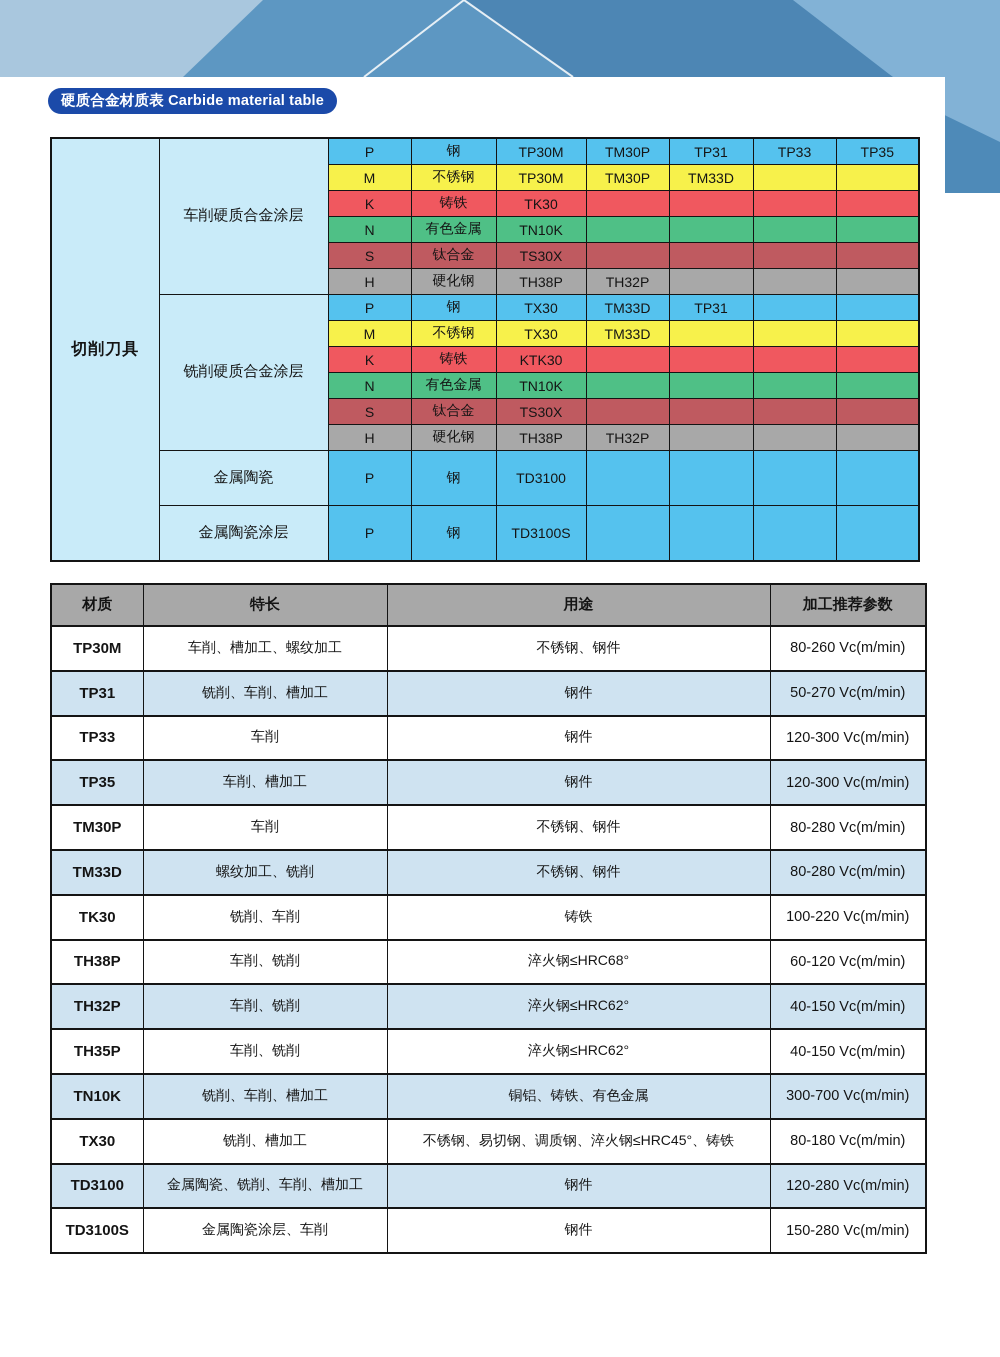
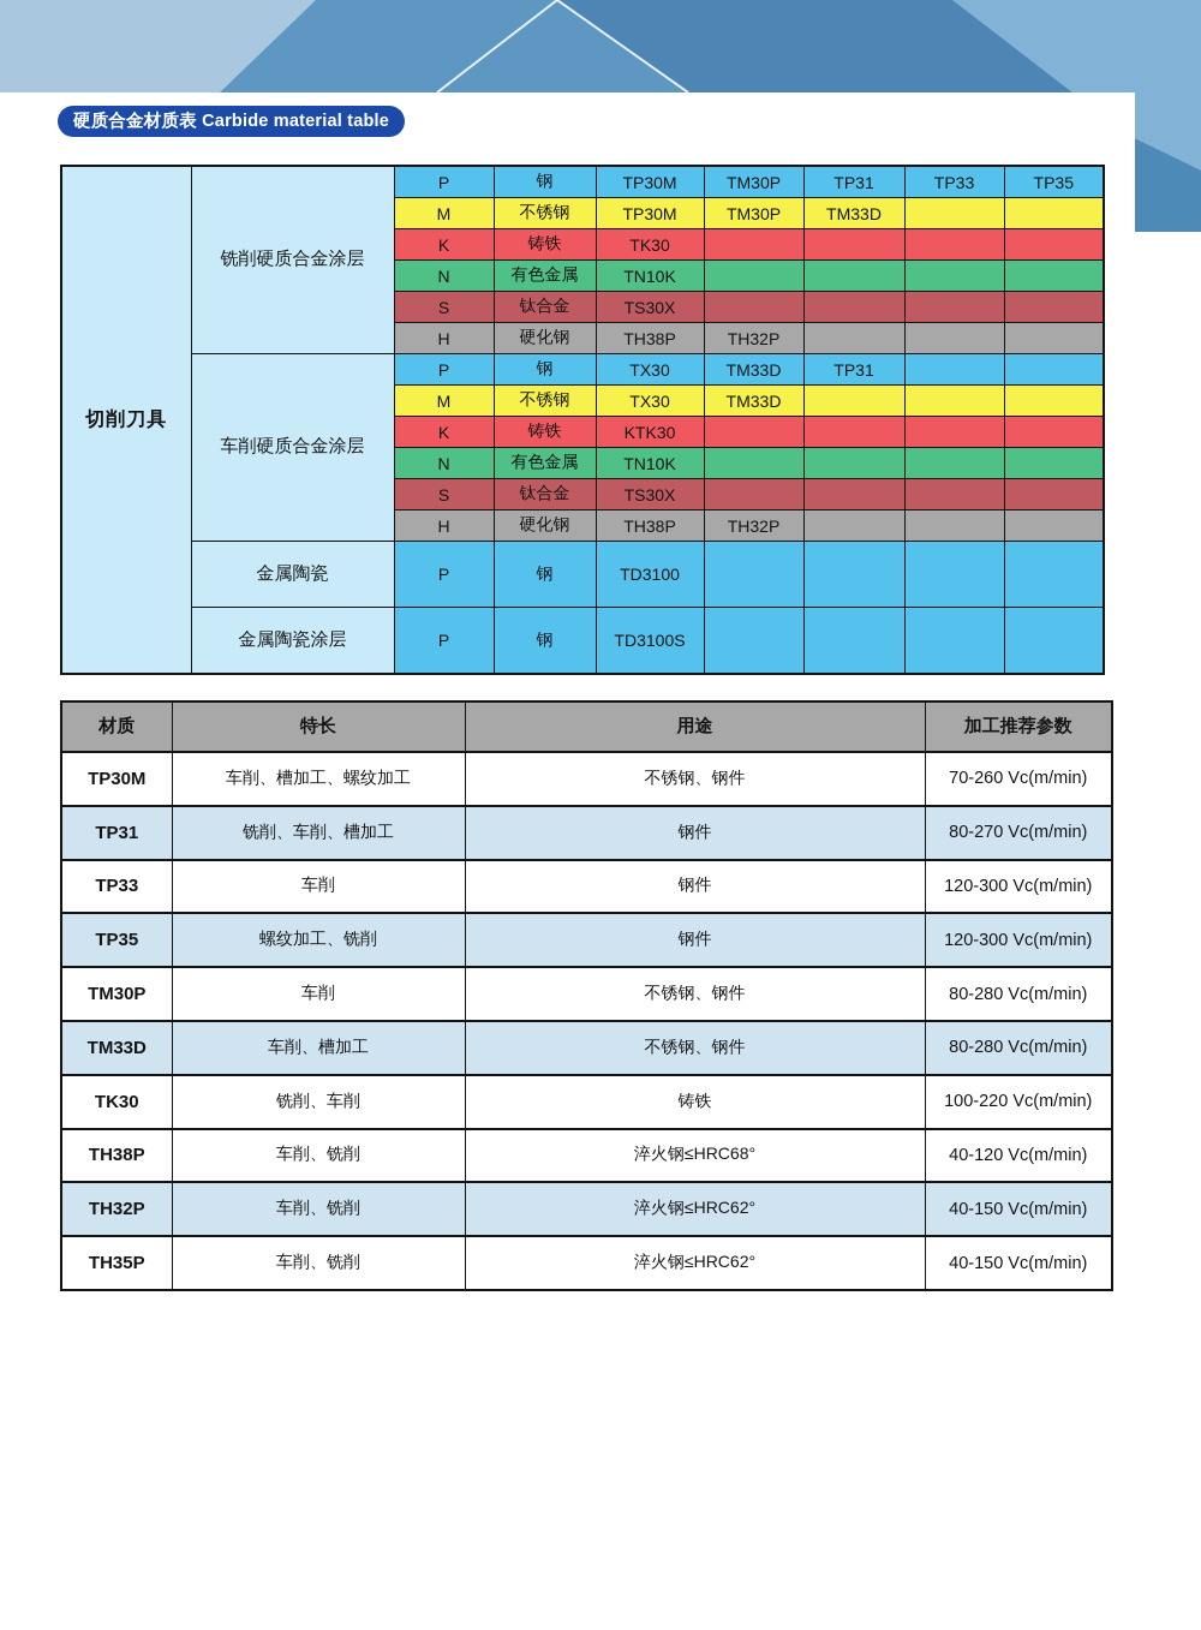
  硬质合金材质表 Carbide material table
- 切削刀具	车削硬质合金涂层	P	钢	TP30M	TM30P	TP31	TP33	TP35
+ 切削刀具	铣削硬质合金涂层	P	钢	TP30M	TM30P	TP31	TP33	TP35
  M	不锈钢	TP30M	TM30P	TM33D
  K	铸铁	TK30
  N	有色金属	TN10K
  S	钛合金	TS30X
  H	硬化钢	TH38P	TH32P
- 铣削硬质合金涂层	P	钢	TX30	TM33D	TP31
+ 车削硬质合金涂层	P	钢	TX30	TM33D	TP31
  M	不锈钢	TX30	TM33D
  K	铸铁	KTK30
  N	有色金属	TN10K
  S	钛合金	TS30X
  H	硬化钢	TH38P	TH32P
  金属陶瓷	P	钢	TD3100
  金属陶瓷涂层	P	钢	TD3100S
  材质	特长	用途	加工推荐参数
- TP30M	车削、槽加工、螺纹加工	不锈钢、钢件	80-260 Vc(m/min)
+ TP30M	车削、槽加工、螺纹加工	不锈钢、钢件	70-260 Vc(m/min)
- TP31	铣削、车削、槽加工	钢件	50-270 Vc(m/min)
+ TP31	铣削、车削、槽加工	钢件	80-270 Vc(m/min)
  TP33	车削	钢件	120-300 Vc(m/min)
- TP35	车削、槽加工	钢件	120-300 Vc(m/min)
+ TP35	螺纹加工、铣削	钢件	120-300 Vc(m/min)
  TM30P	车削	不锈钢、钢件	80-280 Vc(m/min)
- TM33D	螺纹加工、铣削	不锈钢、钢件	80-280 Vc(m/min)
+ TM33D	车削、槽加工	不锈钢、钢件	80-280 Vc(m/min)
  TK30	铣削、车削	铸铁	100-220 Vc(m/min)
- TH38P	车削、铣削	淬火钢≤HRC68°	60-120 Vc(m/min)
+ TH38P	车削、铣削	淬火钢≤HRC68°	40-120 Vc(m/min)
  TH32P	车削、铣削	淬火钢≤HRC62°	40-150 Vc(m/min)
  TH35P	车削、铣削	淬火钢≤HRC62°	40-150 Vc(m/min)
- TN10K	铣削、车削、槽加工	铜铝、铸铁、有色金属	300-700 Vc(m/min)
- TX30	铣削、槽加工	不锈钢、易切钢、调质钢、淬火钢≤HRC45°、铸铁	80-180 Vc(m/min)
- TD3100	金属陶瓷、铣削、车削、槽加工	钢件	120-280 Vc(m/min)
- TD3100S	金属陶瓷涂层、车削	钢件	150-280 Vc(m/min)
